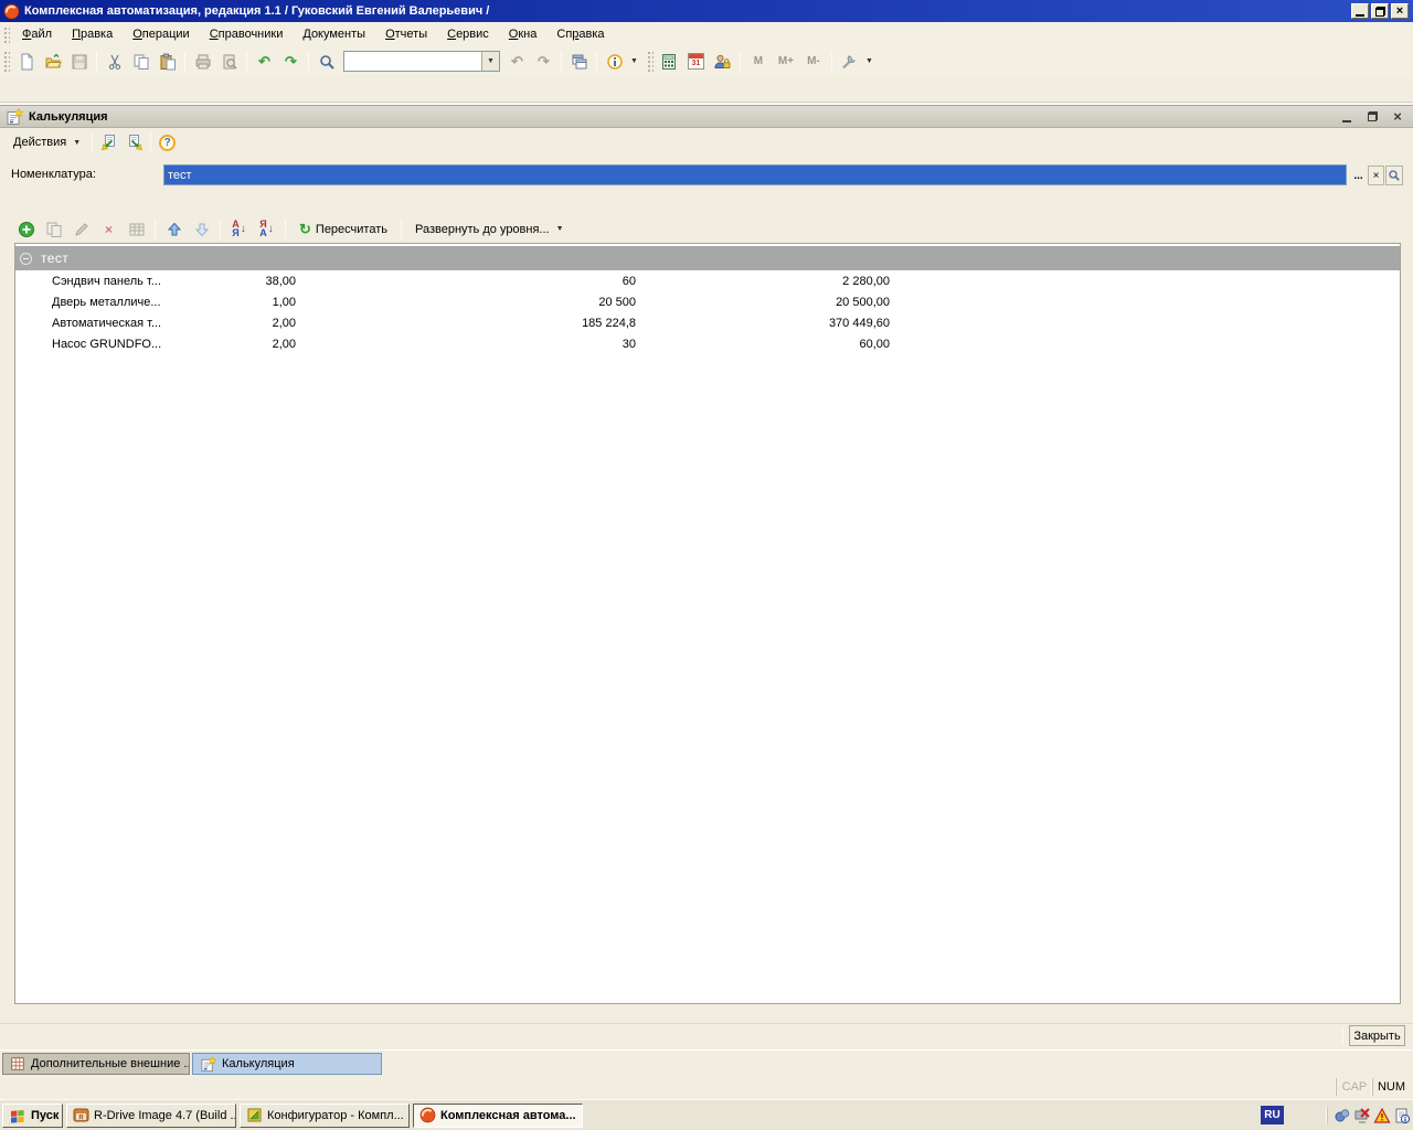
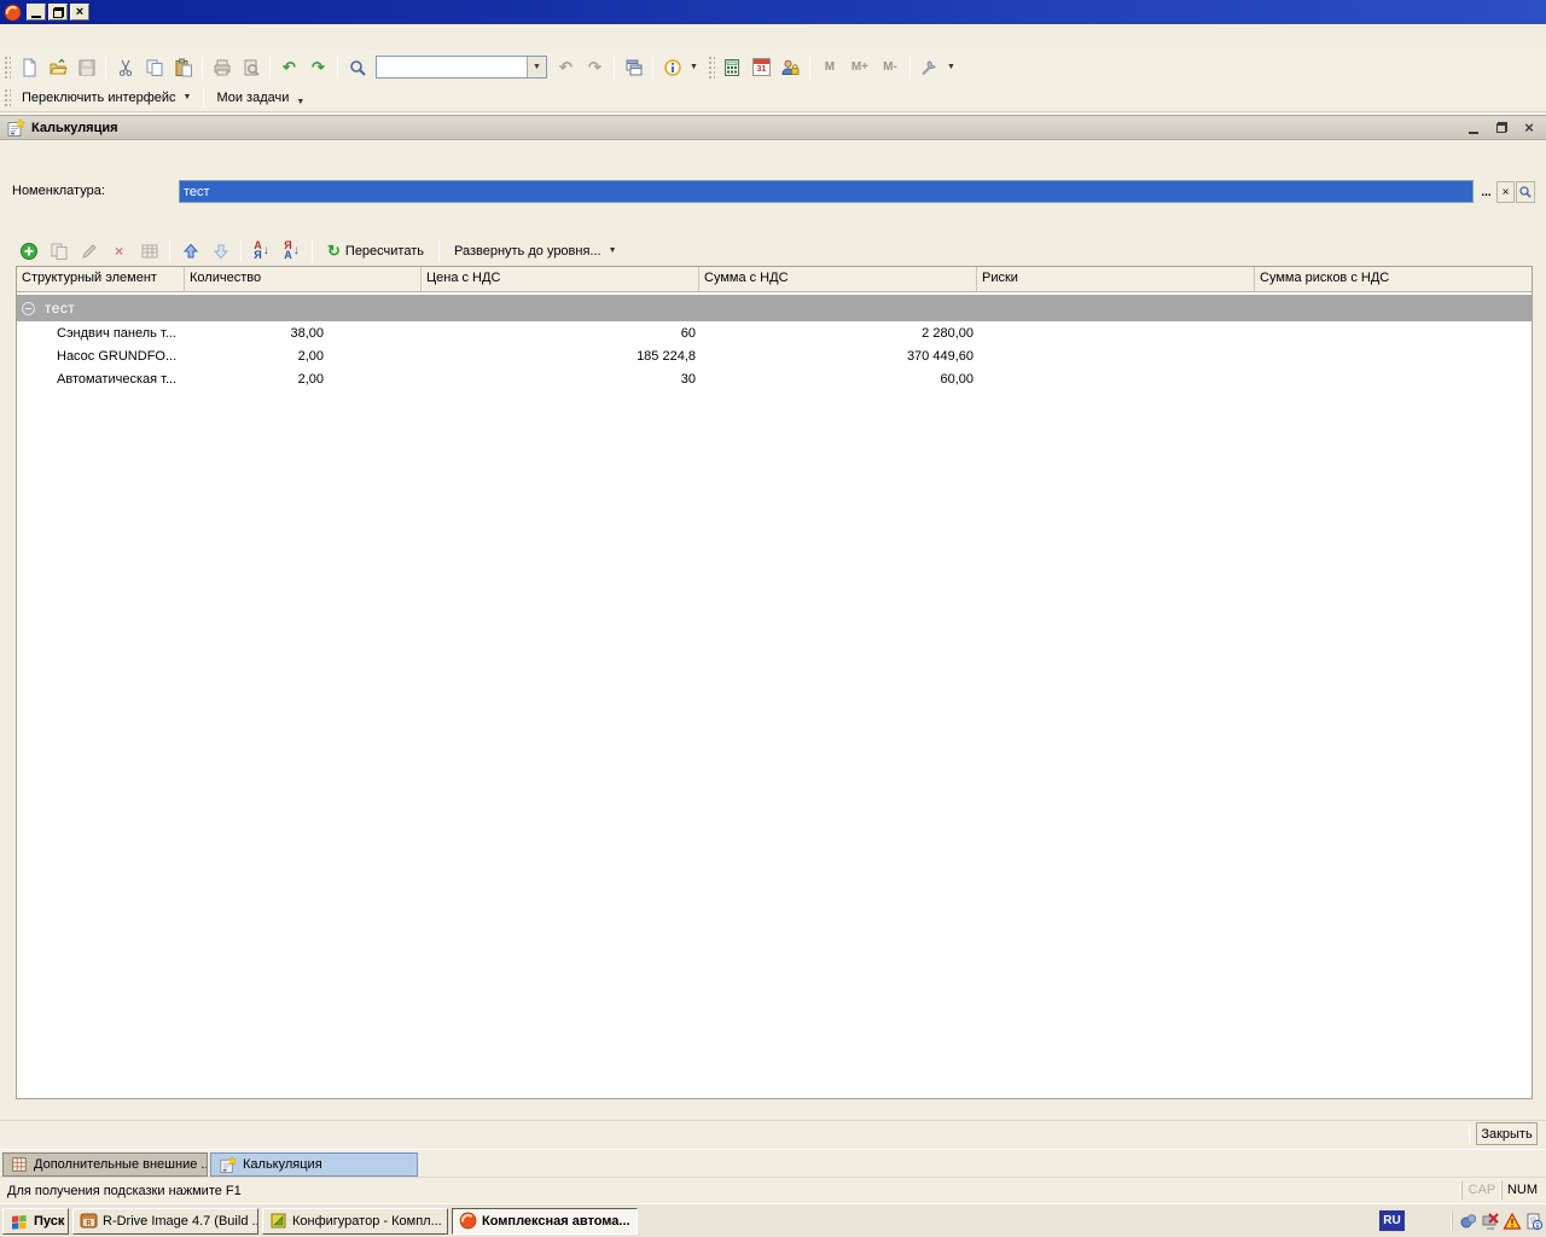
- Комплексная автоматизация, редакция 1.1 / Гуковский Евгений Валерьевич /
  ×
- Файл
- Правка
- Операции
- Справочники
- Документы
- Отчеты
- Сервис
- Окна
- Справка
  ↶
  ↷
  ↶
  ↷
  M
  M+
  M-
+ Переключить интерфейс
+ Мои задачи
  Калькуляция
  ×
- Действия
- ?
  Номенклатура:
  тест
  ...
  ×
  ×
  А
  Я
  ↓
  Я
  А
  ↓
  ↻
  Пересчитать
  Развернуть до уровня...
+ Структурный элемент
+ Количество
+ Цена с НДС
+ Сумма с НДС
+ Риски
+ Сумма рисков с НДС
  тест
  Сэндвич панель т...
  38,00
  60
  2 280,00
- Дверь металличе...
- 1,00
- 20 500
- 20 500,00
- Автоматическая т...
+ Насос GRUNDFO...
  2,00
  185 224,8
  370 449,60
- Насос GRUNDFO...
+ Автоматическая т...
  2,00
  30
  60,00
  Закрыть
  Дополнительные внешние ..
  Калькуляция
+ Для получения подсказки нажмите F1
  CAP
  NUM
  Пуск
  R-Drive Image 4.7 (Build .
  Конфигуратор - Компл...
  Комплексная автома...
  RU
